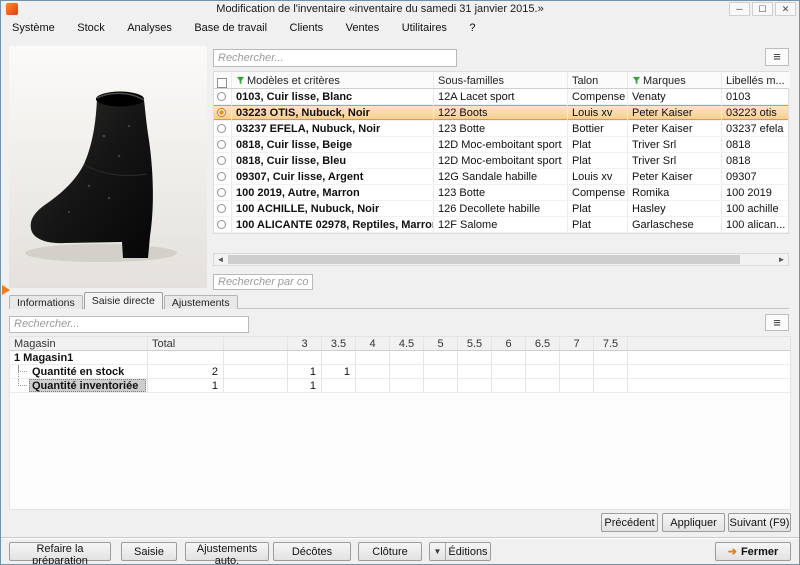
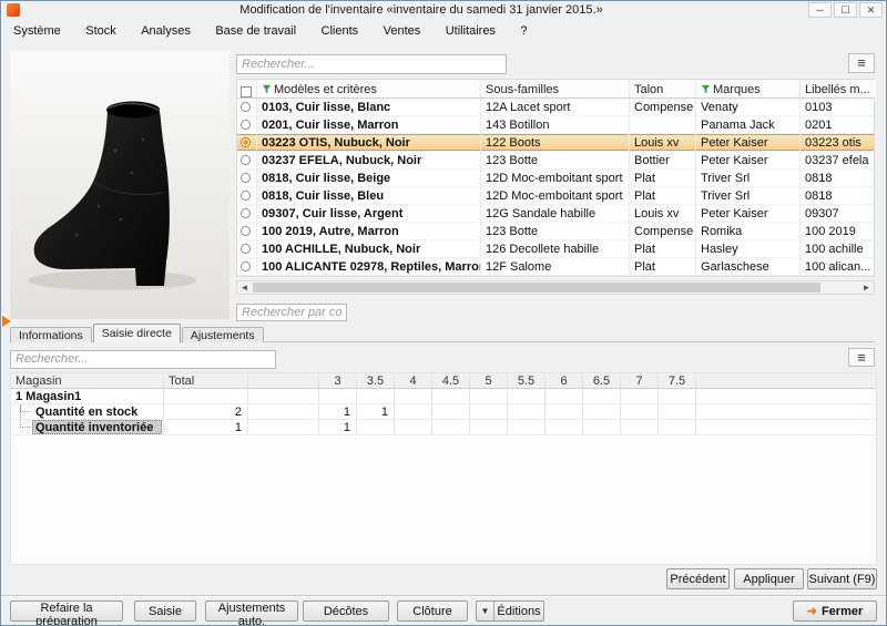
  Modification de l'inventaire «inventaire du samedi 31 janvier 2015.»
  ─
  ☐
  ✕
  Système Stock Analyses Base de travail Clients Ventes Utilitaires ?
  Rechercher...
  ≡
  Modèles et critères
  Sous-familles
  Talon
  Marques
  Libellés m...
  0103, Cuir lisse, Blanc
  12A Lacet sport
  Compense
  Venaty
  0103
+ 0201, Cuir lisse, Marron
+ 143 Botillon
+ Panama Jack
+ 0201
  03223 OTIS, Nubuck, Noir
  122 Boots
  Louis xv
  Peter Kaiser
  03223 otis
  03237 EFELA, Nubuck, Noir
  123 Botte
  Bottier
  Peter Kaiser
  03237 efela
  0818, Cuir lisse, Beige
  12D Moc-emboitant sport
  Plat
  Triver Srl
  0818
  0818, Cuir lisse, Bleu
  12D Moc-emboitant sport
  Plat
  Triver Srl
  0818
  09307, Cuir lisse, Argent
  12G Sandale habille
  Louis xv
  Peter Kaiser
  09307
  100 2019, Autre, Marron
  123 Botte
  Compense
  Romika
  100 2019
  100 ACHILLE, Nubuck, Noir
  126 Decollete habille
  Plat
  Hasley
  100 achille
  100 ALICANTE 02978, Reptiles, Marro
  12F Salome
  Plat
  Garlaschese
  100 alican...
  ◄
  ►
  Rechercher par co
  Informations
  Saisie directe
  Ajustements
  Rechercher...
  ≡
  Magasin
  Total
  3
  3.5
  4
  4.5
  5
  5.5
  6
  6.5
  7
  7.5
  1 Magasin1
  Quantité en stock
  2
  1
  1
  Quantité inventoriée
  1
  1
  Précédent
  Appliquer
  Suivant (F9)
  Refaire la préparation
  Saisie
  Ajustements auto.
  Décôtes
  Clôture
  ▼
  Éditions
  ➜ Fermer
